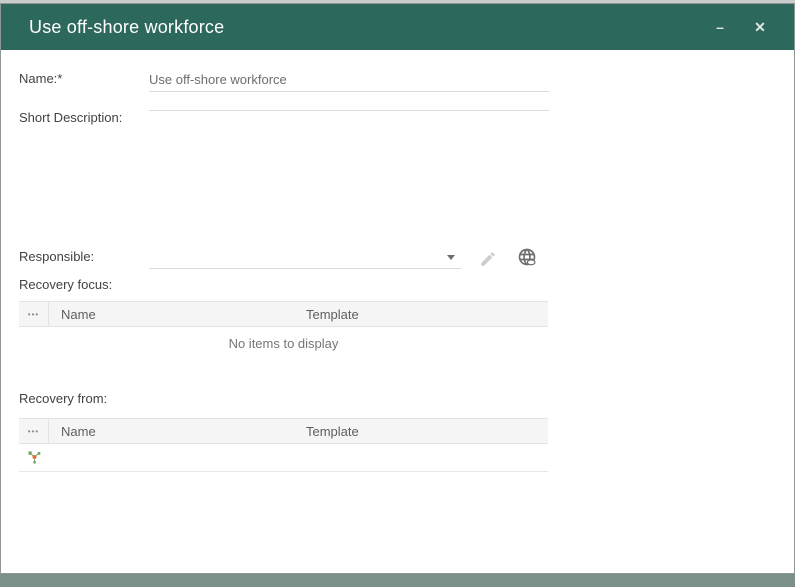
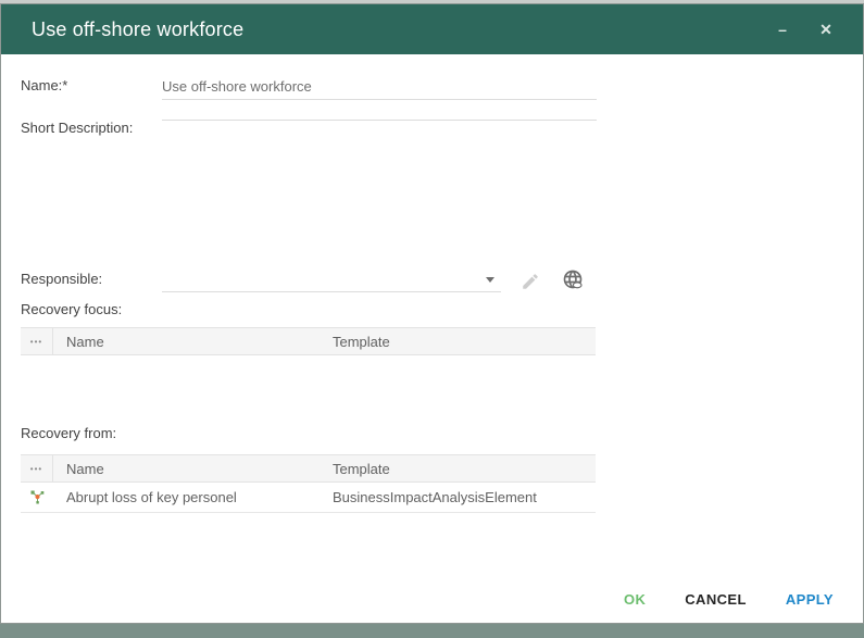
  Use off-shore workforce
  –
  ✕
  Name:*
  Use off-shore workforce
  Short Description:
  Responsible:
  Recovery focus:
  •••
  Name
  Template
- No items to display
  Recovery from:
  •••
  Name
  Template
+ Abrupt loss of key personel
+ BusinessImpactAnalysisElement
+ OK
+ CANCEL
+ APPLY
